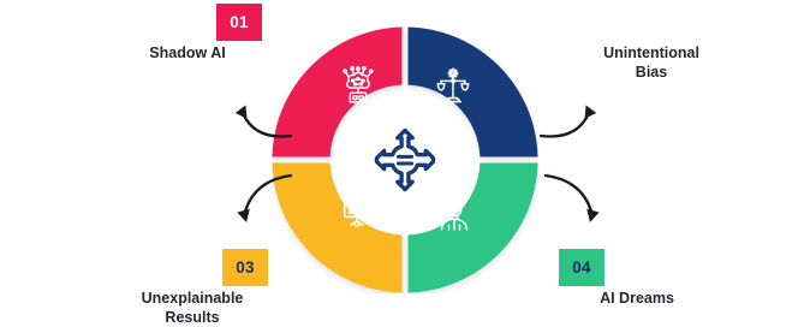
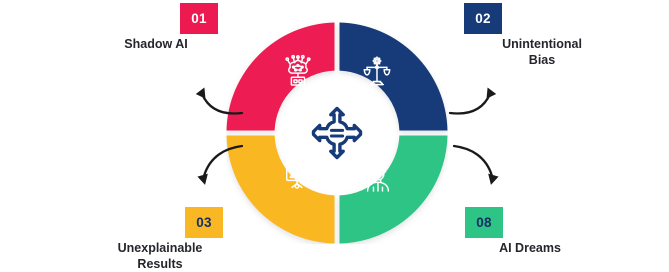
  01
+ 02
  03
- 04
+ 08
  Shadow AI
  Unintentional
  Bias
  Unexplainable
  Results
  AI Dreams
